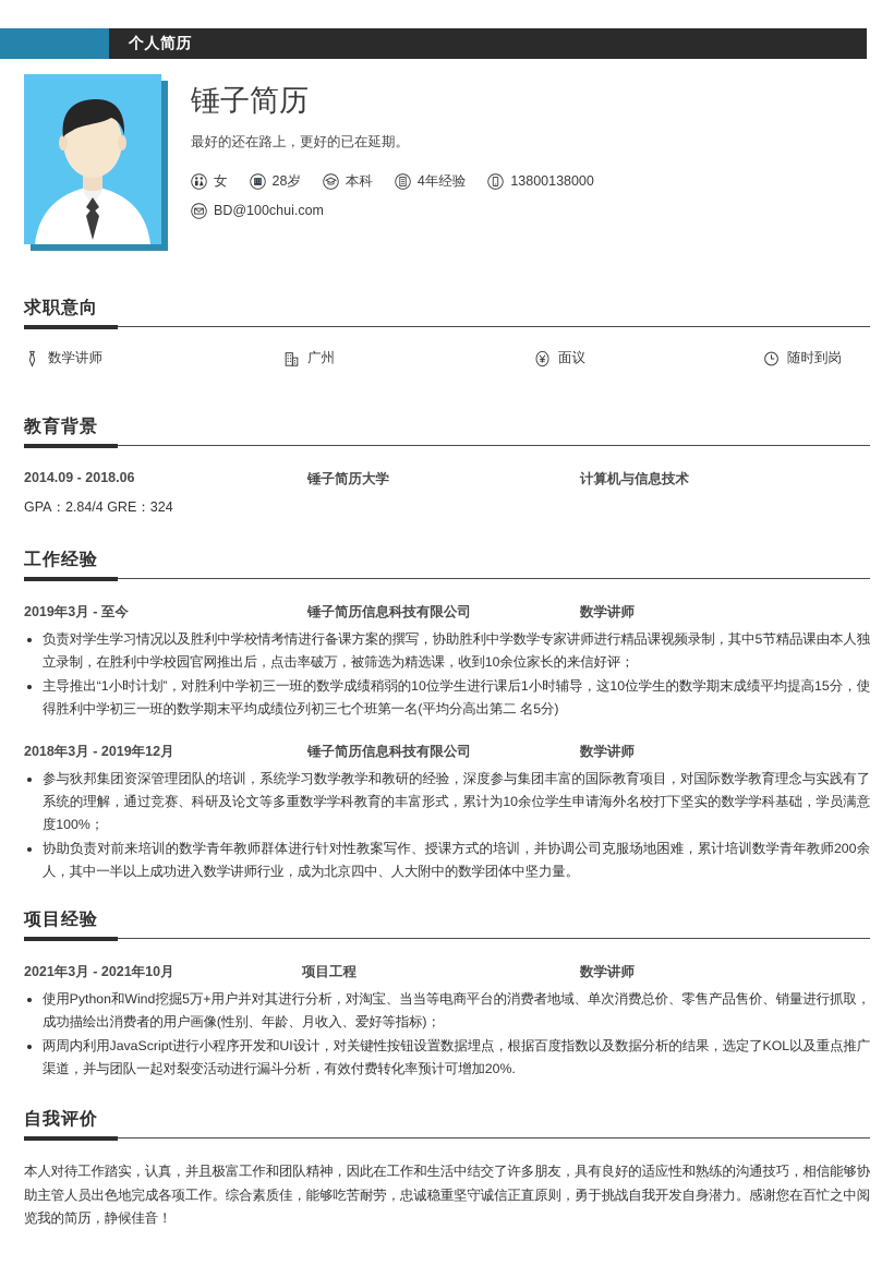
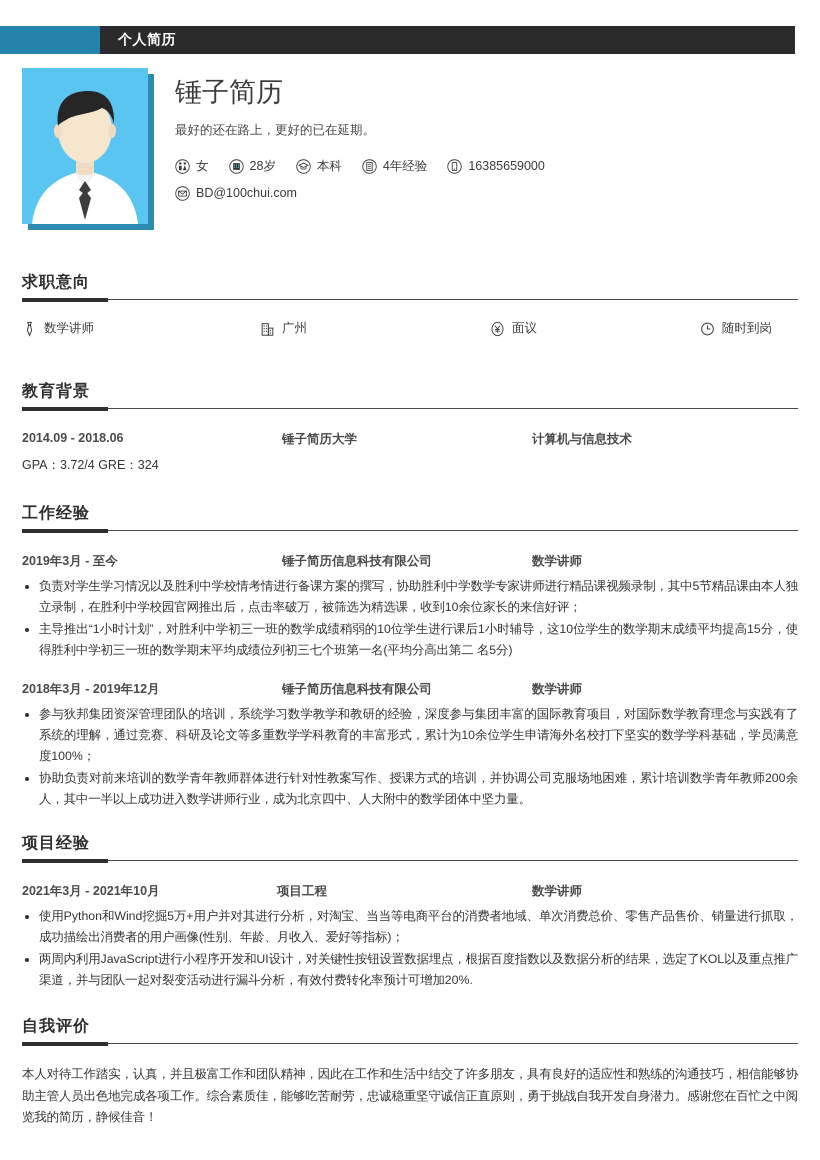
  个人简历
  锤子简历
  最好的还在路上，更好的已在延期。
  女
  28岁
  本科
  4年经验
- 13800138000
+ 16385659000
  BD@100chui.com
  求职意向
  数学讲师
  广州
  面议
  随时到岗
  教育背景
  2014.09 - 2018.06
  锤子简历大学
  计算机与信息技术
- GPA：2.84/4 GRE：324
+ GPA：3.72/4 GRE：324
  工作经验
  2019年3月 - 至今
  锤子简历信息科技有限公司
  数学讲师
  负责对学生学习情况以及胜利中学校情考情进行备课方案的撰写，协助胜利中学数学专家讲师进行精品课视频录制，其中5节精品课由本人独立录制，在胜利中学校园官网推出后，点击率破万，被筛选为精选课，收到10余位家长的来信好评；
  主导推出“1小时计划”，对胜利中学初三一班的数学成绩稍弱的10位学生进行课后1小时辅导，这10位学生的数学期末成绩平均提高15分，使得胜利中学初三一班的数学期末平均成绩位列初三七个班第一名(平均分高出第二 名5分)
  2018年3月 - 2019年12月
  锤子简历信息科技有限公司
  数学讲师
  参与狄邦集团资深管理团队的培训，系统学习数学教学和教研的经验，深度参与集团丰富的国际教育项目，对国际数学教育理念与实践有了系统的理解，通过竞赛、科研及论文等多重数学学科教育的丰富形式，累计为10余位学生申请海外名校打下坚实的数学学科基础，学员满意度100%；
  协助负责对前来培训的数学青年教师群体进行针对性教案写作、授课方式的培训，并协调公司克服场地困难，累计培训数学青年教师200余人，其中一半以上成功进入数学讲师行业，成为北京四中、人大附中的数学团体中坚力量。
  项目经验
  2021年3月 - 2021年10月
  项目工程
  数学讲师
  使用Python和Wind挖掘5万+用户并对其进行分析，对淘宝、当当等电商平台的消费者地域、单次消费总价、零售产品售价、销量进行抓取，成功描绘出消费者的用户画像(性别、年龄、月收入、爱好等指标)；
  两周内利用JavaScript进行小程序开发和UI设计，对关键性按钮设置数据埋点，根据百度指数以及数据分析的结果，选定了KOL以及重点推广渠道，并与团队一起对裂变活动进行漏斗分析，有效付费转化率预计可增加20%.
  自我评价
  本人对待工作踏实，认真，并且极富工作和团队精神，因此在工作和生活中结交了许多朋友，具有良好的适应性和熟练的沟通技巧，相信能够协助主管人员出色地完成各项工作。综合素质佳，能够吃苦耐劳，忠诚稳重坚守诚信正直原则，勇于挑战自我开发自身潜力。感谢您在百忙之中阅览我的简历，静候佳音！
